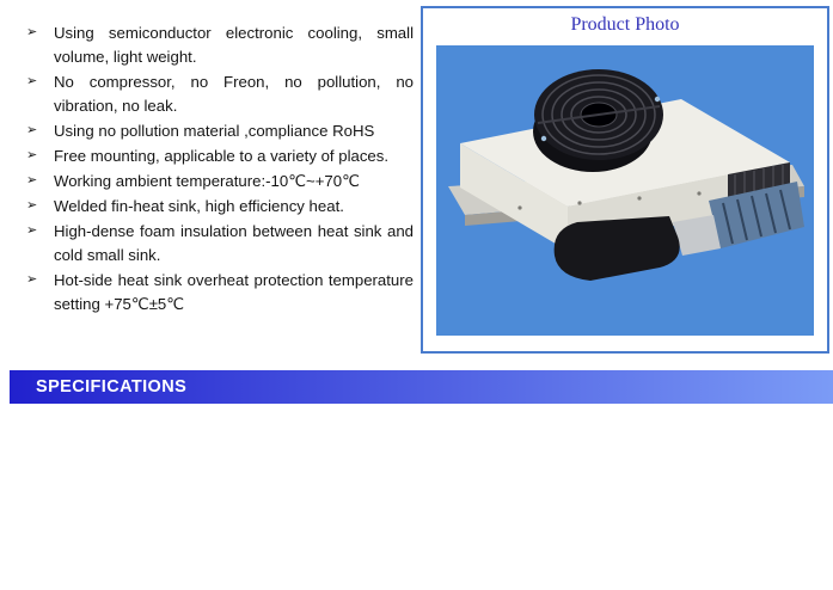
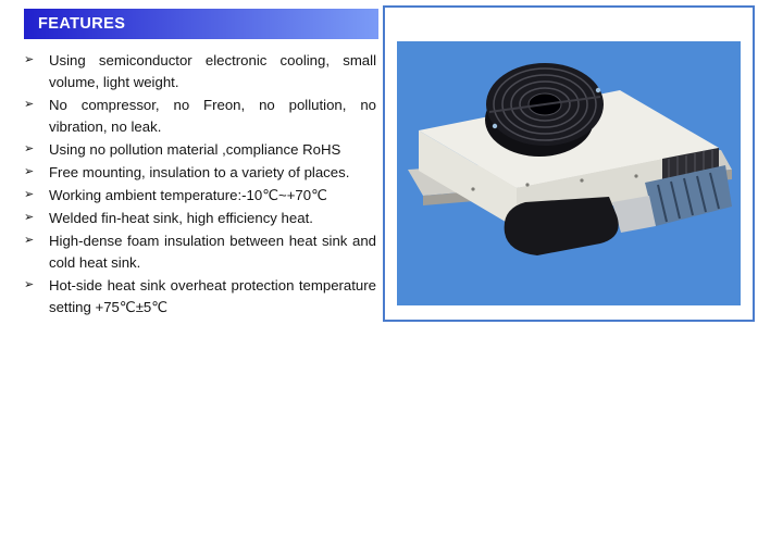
+ FEATURES
  ➢
  Using semiconductor electronic cooling, small volume, light weight.
  ➢
  No compressor, no Freon, no pollution, no vibration, no leak.
  ➢
  Using no pollution material ,compliance RoHS
  ➢
- Free mounting, applicable to a variety of places.
+ Free mounting, insulation to a variety of places.
  ➢
  Working ambient temperature:-10℃~+70℃
  ➢
  Welded fin-heat sink, high efficiency heat.
  ➢
- High-dense foam insulation between heat sink and cold small sink.
+ High-dense foam insulation between heat sink and cold heat sink.
  ➢
  Hot-side heat sink overheat protection temperature setting +75℃±5℃
- Product Photo
- SPECIFICATIONS
